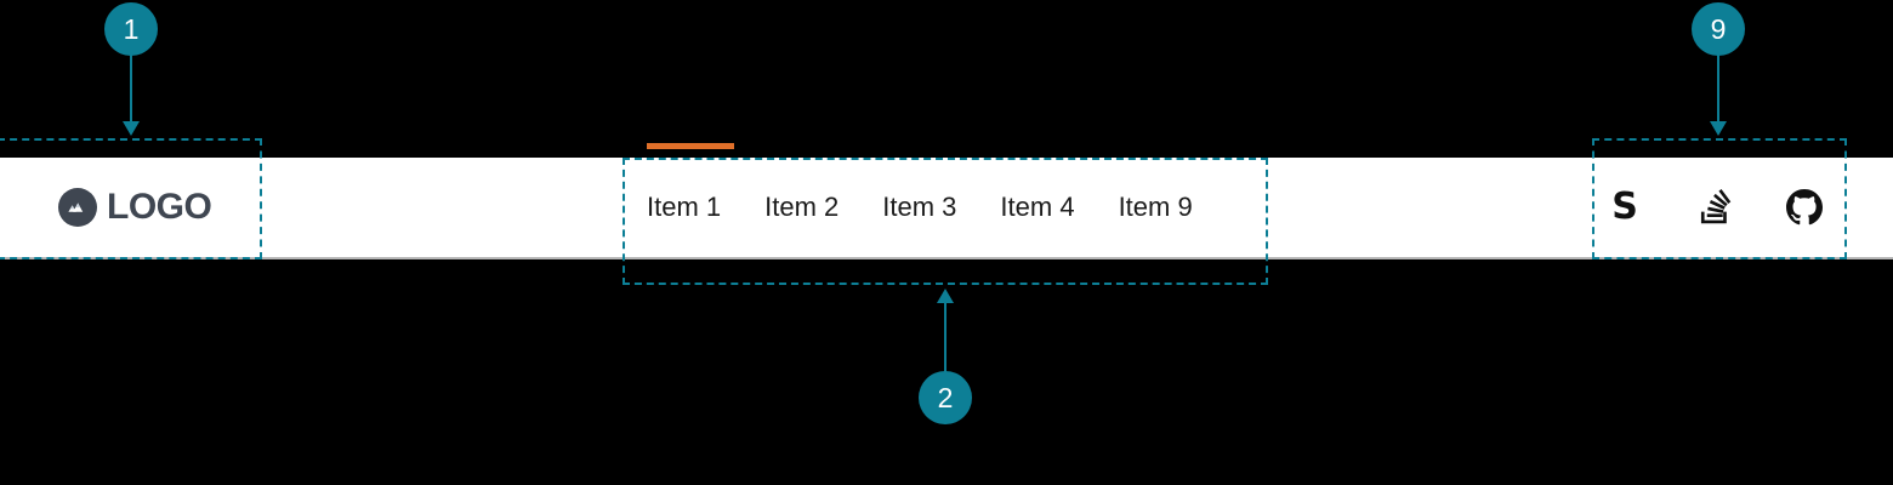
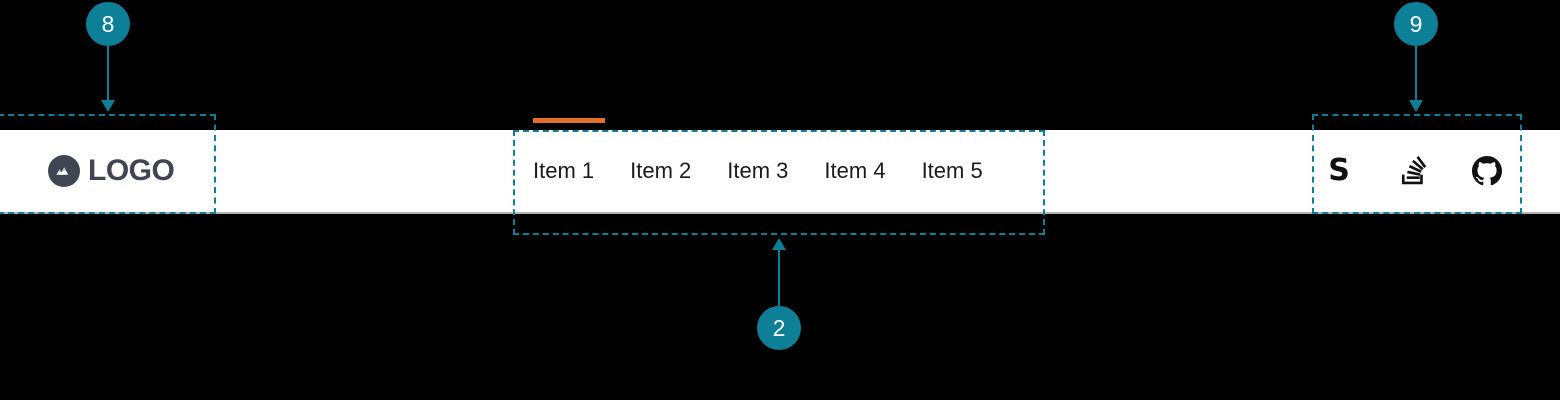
  LOGO
  Item 1
  Item 2
  Item 3
  Item 4
- Item 9
+ Item 5
  S
- 1
+ 8
  2
  9
